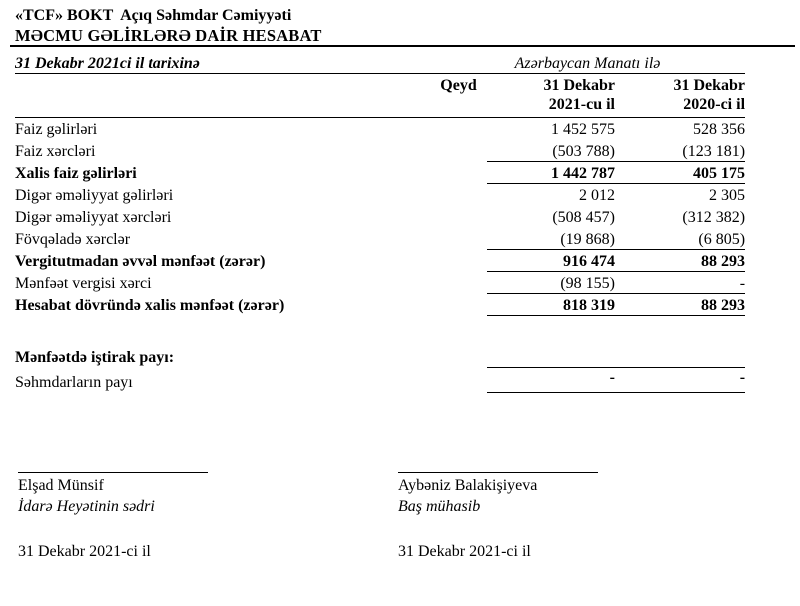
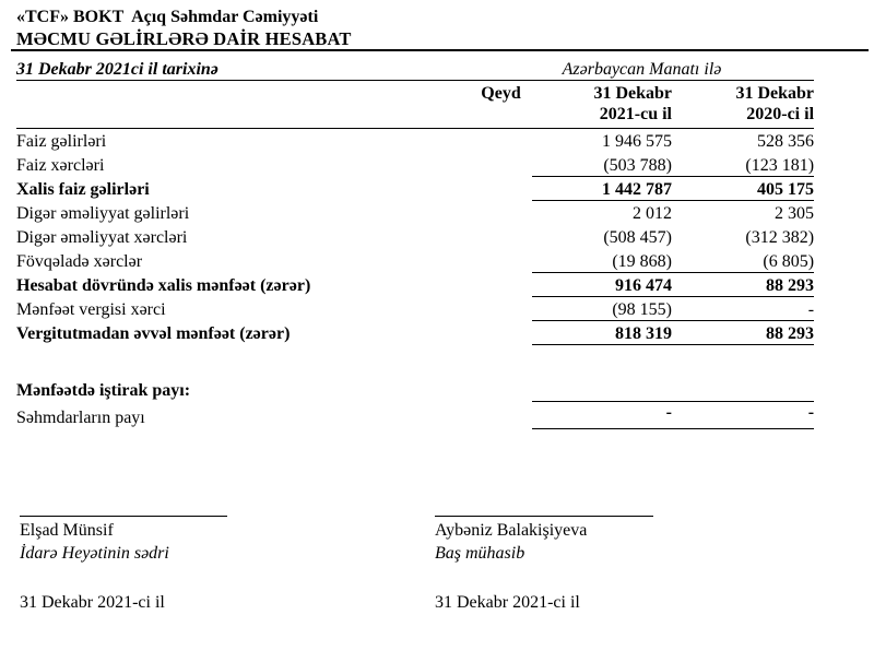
  «TCF» BOKT Açıq Səhmdar Cəmiyyəti
  MƏCMU GƏLİRLƏRƏ DAİR HESABAT
  31 Dekabr 2021ci il tarixinə	Azərbaycan Manatı ilə
  	Qeyd	31 Dekabr	31 Dekabr
  		2021-cu il	2020-ci il
- Faiz gəlirləri		1 452 575	528 356
+ Faiz gəlirləri		1 946 575	528 356
  Faiz xərcləri		(503 788)	(123 181)
  Xalis faiz gəlirləri		1 442 787	405 175
  Digər əməliyyat gəlirləri		2 012	2 305
  Digər əməliyyat xərcləri		(508 457)	(312 382)
  Fövqəladə xərclər		(19 868)	(6 805)
- Vergitutmadan əvvəl mənfəət (zərər)		916 474	88 293
+ Hesabat dövründə xalis mənfəət (zərər)		916 474	88 293
  Mənfəət vergisi xərci		(98 155)	-
- Hesabat dövründə xalis mənfəət (zərər)		818 319	88 293
+ Vergitutmadan əvvəl mənfəət (zərər)		818 319	88 293
  Mənfəətdə iştirak payı:
  Səhmdarların payı		-	-
  Elşad Münsif
  İdarə Heyətinin sədri
  31 Dekabr 2021-ci il
  Aybəniz Balakişiyeva
  Baş mühasib
  31 Dekabr 2021-ci il
